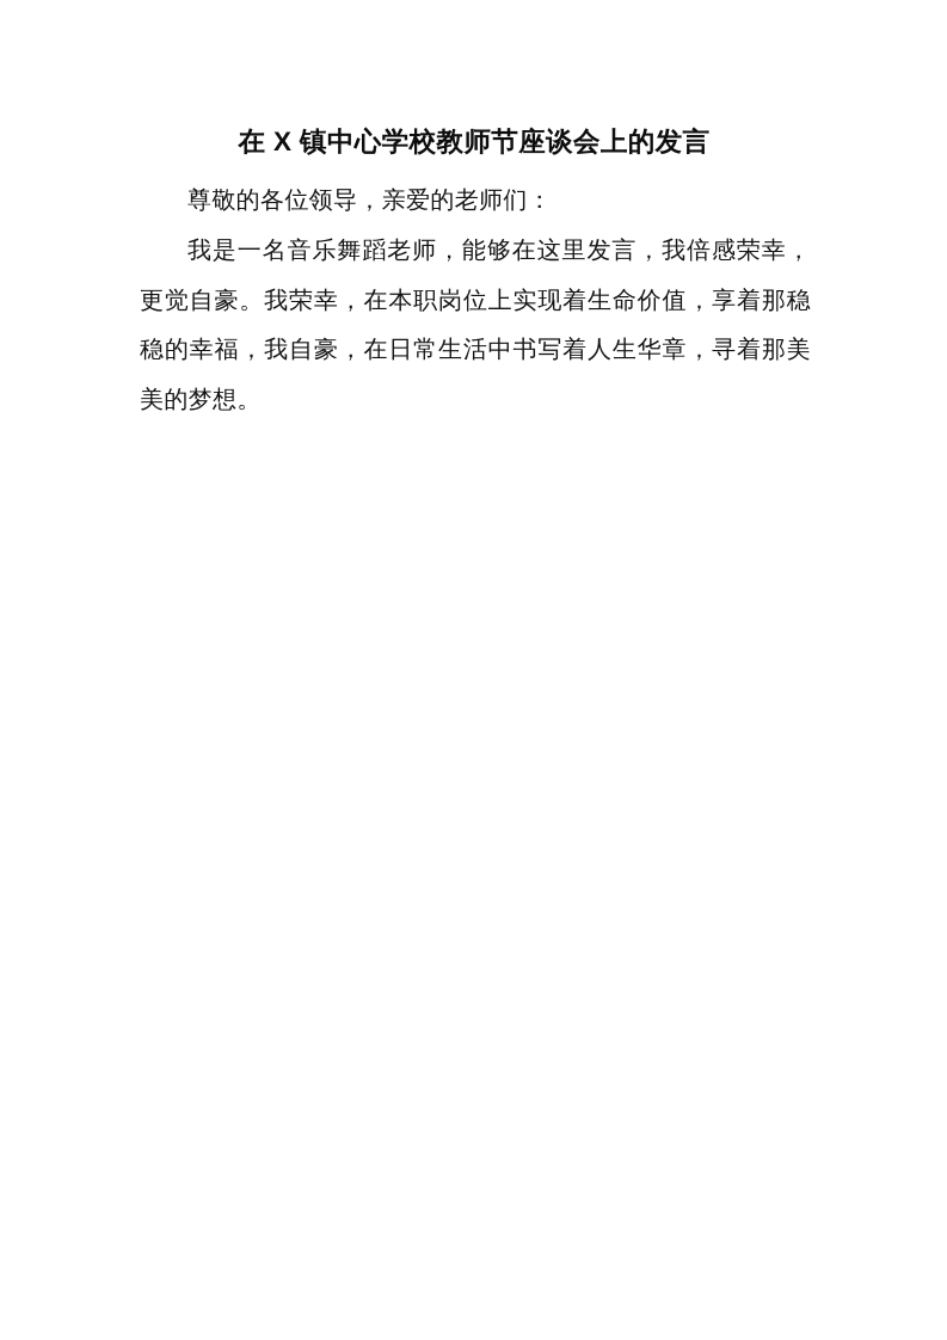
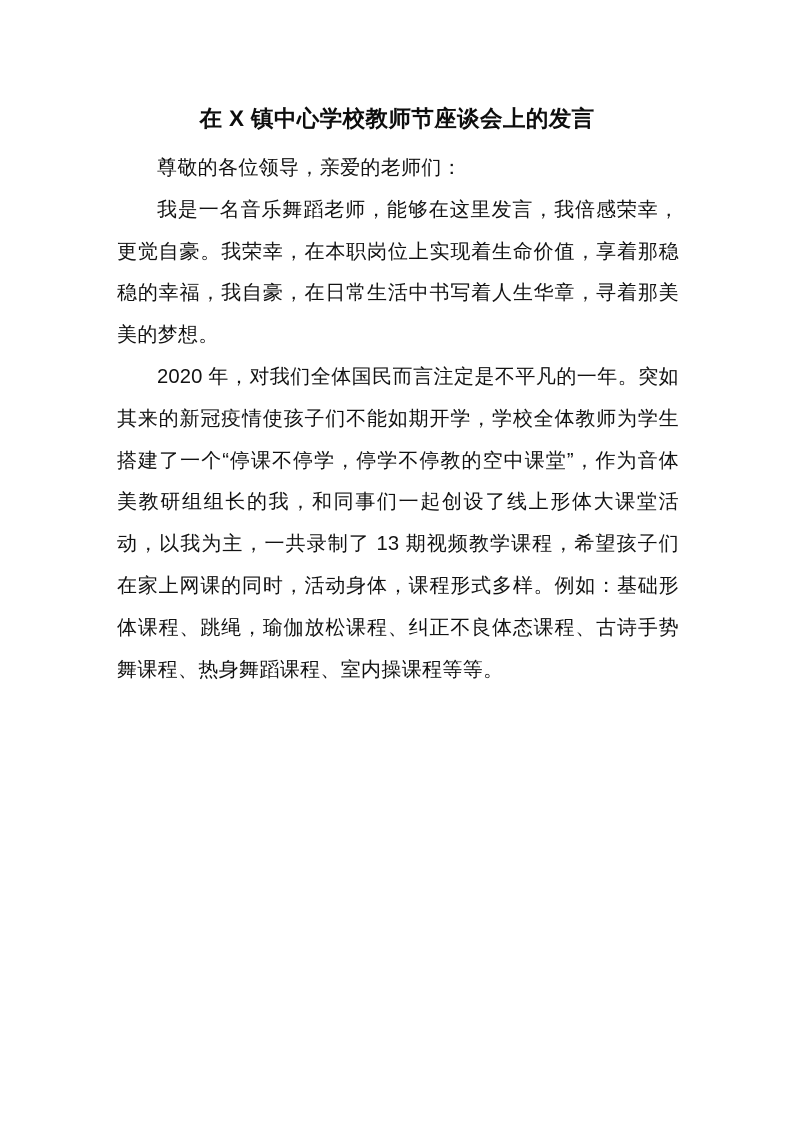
  在 X 镇中心学校教师节座谈会上的发言
  尊敬的各位领导，亲爱的老师们：
  我是一名音乐舞蹈老师，能够在这里发言，我倍感荣幸，更觉自豪。我荣幸，在本职岗位上实现着生命价值，享着那稳稳的幸福，我自豪，在日常生活中书写着人生华章，寻着那美美的梦想。
+ 2020 年，对我们全体国民而言注定是不平凡的一年。突如其来的新冠疫情使孩子们不能如期开学，学校全体教师为学生搭建了一个“停课不停学，停学不停教的空中课堂”，作为音体美教研组组长的我，和同事们一起创设了线上形体大课堂活动，以我为主，一共录制了 13 期视频教学课程，希望孩子们在家上网课的同时，活动身体，课程形式多样。例如：基础形体课程、跳绳，瑜伽放松课程、纠正不良体态课程、古诗手势舞课程、热身舞蹈课程、室内操课程等等。
